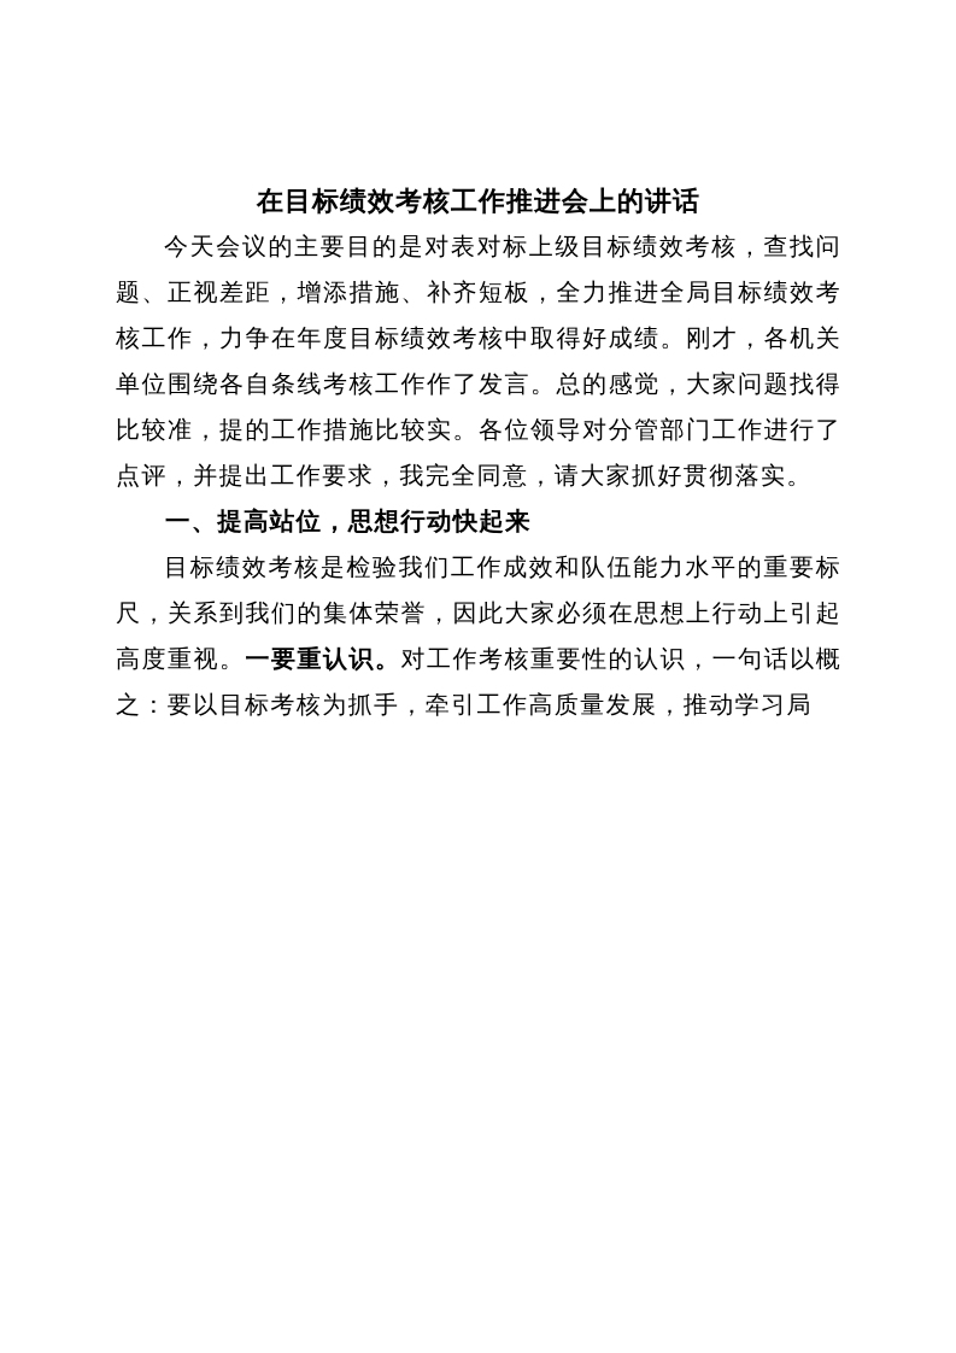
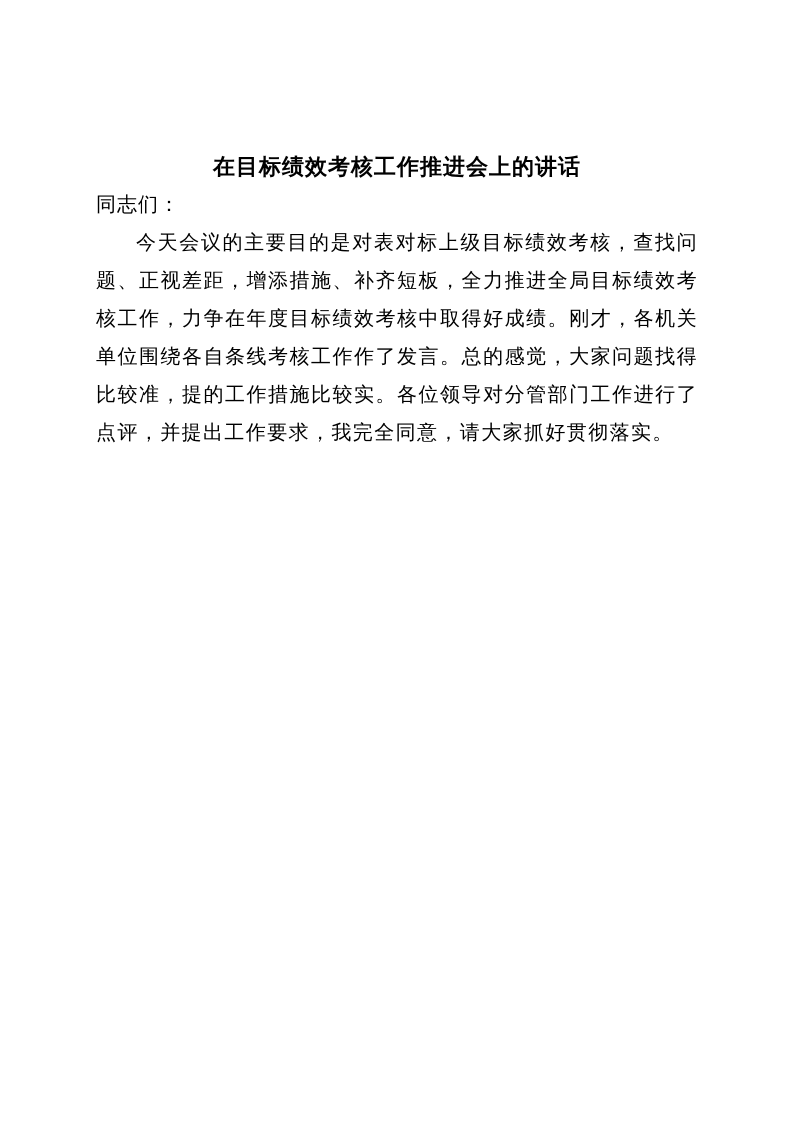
  在目标绩效考核工作推进会上的讲话
+ 同志们：
  今天会议的主要目的是对表对标上级目标绩效考核，查找问题、正视差距，增添措施、补齐短板，全力推进全局目标绩效考核工作，力争在年度目标绩效考核中取得好成绩。刚才，各机关单位围绕各自条线考核工作作了发言。总的感觉，大家问题找得比较准，提的工作措施比较实。各位领导对分管部门工作进行了点评，并提出工作要求，我完全同意，请大家抓好贯彻落实。
- 一、提高站位，思想行动快起来
- 目标绩效考核是检验我们工作成效和队伍能力水平的重要标尺，关系到我们的集体荣誉，因此大家必须在思想上行动上引起高度重视。一要重认识。对工作考核重要性的认识，一句话以概之：要以目标考核为抓手，牵引工作高质量发展，推动学习局
